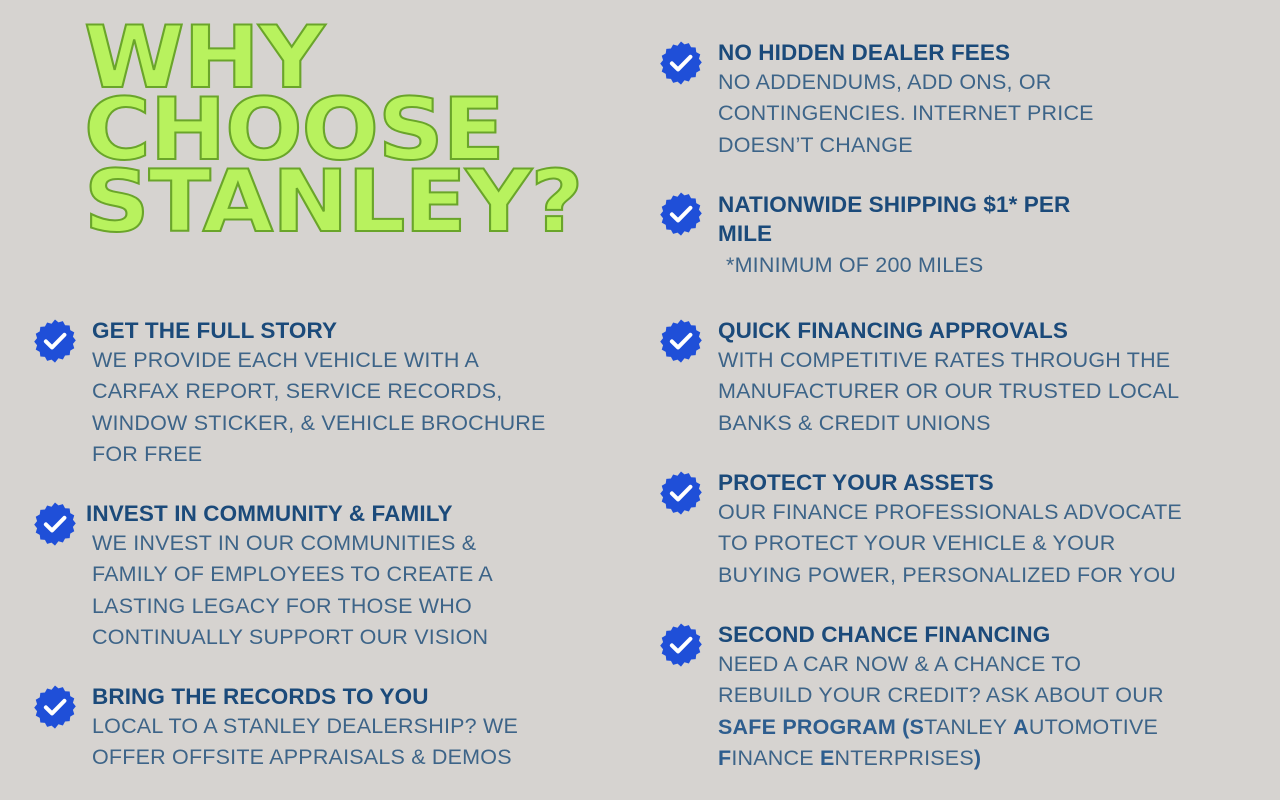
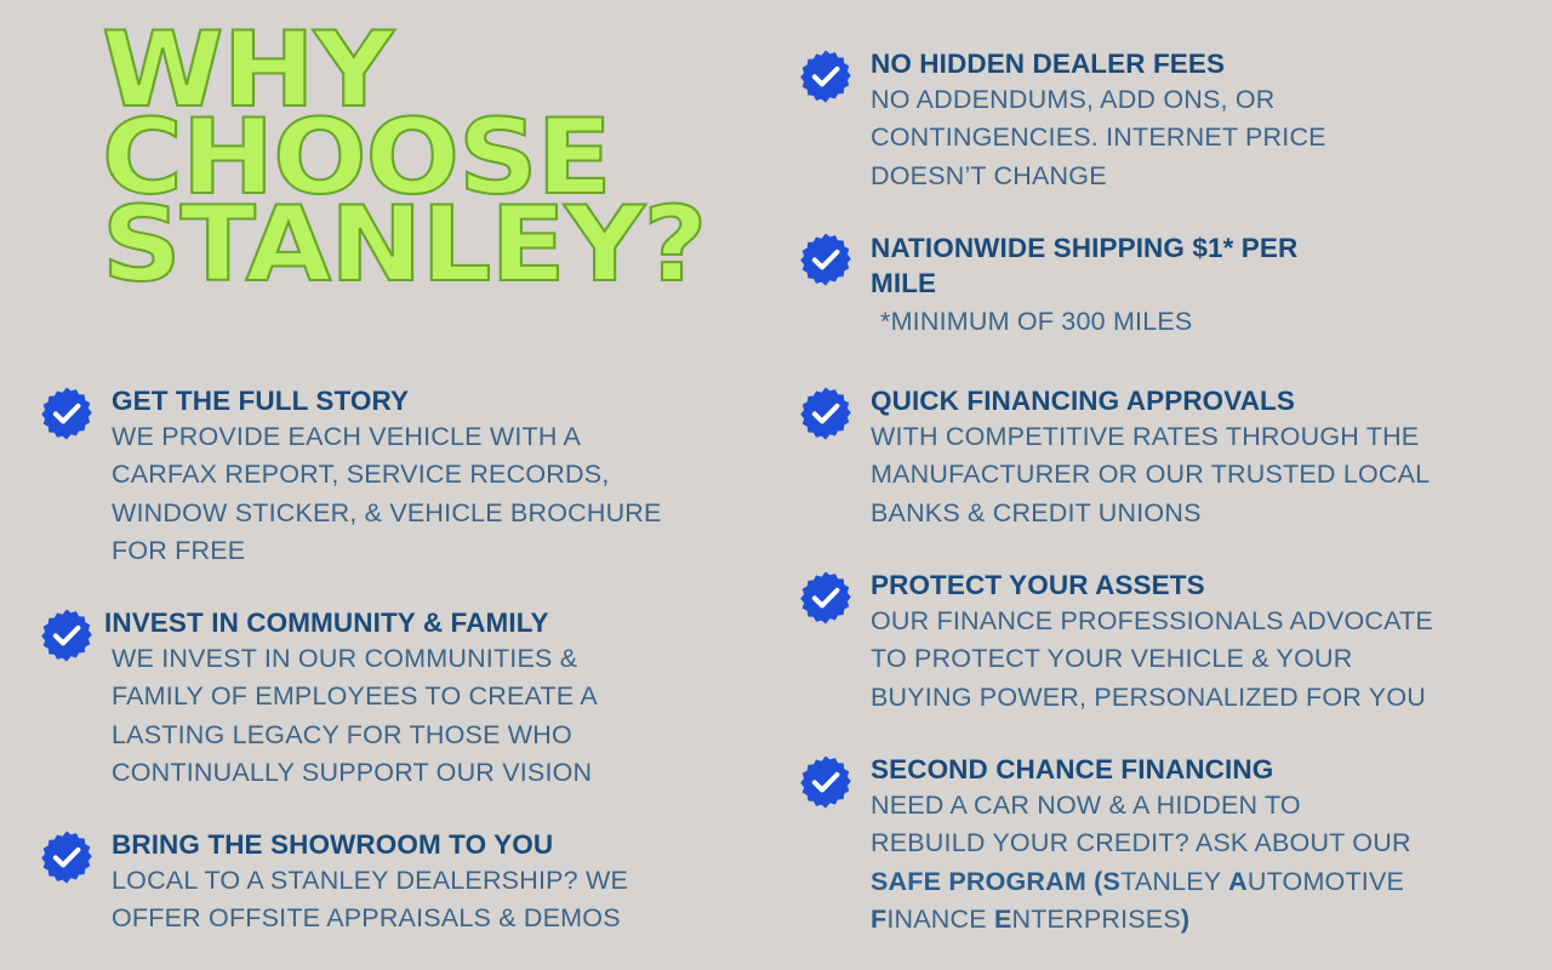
  WHY
  CHOOSE
  STANLEY?
  GET THE FULL STORY
  WE PROVIDE EACH VEHICLE WITH A
  CARFAX REPORT, SERVICE RECORDS,
  WINDOW STICKER, & VEHICLE BROCHURE
  FOR FREE
  INVEST IN COMMUNITY & FAMILY
  WE INVEST IN OUR COMMUNITIES &
  FAMILY OF EMPLOYEES TO CREATE A
  LASTING LEGACY FOR THOSE WHO
  CONTINUALLY SUPPORT OUR VISION
- BRING THE RECORDS TO YOU
+ BRING THE SHOWROOM TO YOU
  LOCAL TO A STANLEY DEALERSHIP? WE
  OFFER OFFSITE APPRAISALS & DEMOS
  NO HIDDEN DEALER FEES
  NO ADDENDUMS, ADD ONS, OR
  CONTINGENCIES. INTERNET PRICE
  DOESN’T CHANGE
  NATIONWIDE SHIPPING $1* PER
  MILE
- *MINIMUM OF 200 MILES
+ *MINIMUM OF 300 MILES
  QUICK FINANCING APPROVALS
  WITH COMPETITIVE RATES THROUGH THE
  MANUFACTURER OR OUR TRUSTED LOCAL
  BANKS & CREDIT UNIONS
  PROTECT YOUR ASSETS
  OUR FINANCE PROFESSIONALS ADVOCATE
  TO PROTECT YOUR VEHICLE & YOUR
  BUYING POWER, PERSONALIZED FOR YOU
  SECOND CHANCE FINANCING
- NEED A CAR NOW & A CHANCE TO
+ NEED A CAR NOW & A HIDDEN TO
  REBUILD YOUR CREDIT? ASK ABOUT OUR
  SAFE PROGRAM (STANLEY AUTOMOTIVE
  FINANCE ENTERPRISES)
